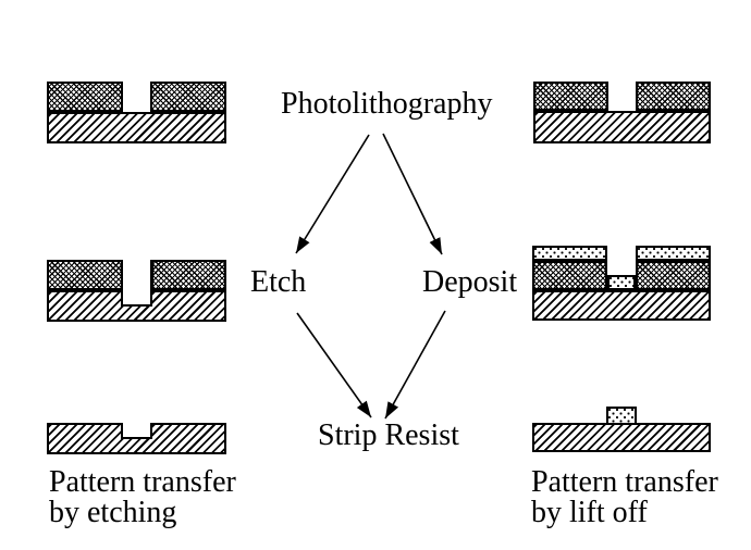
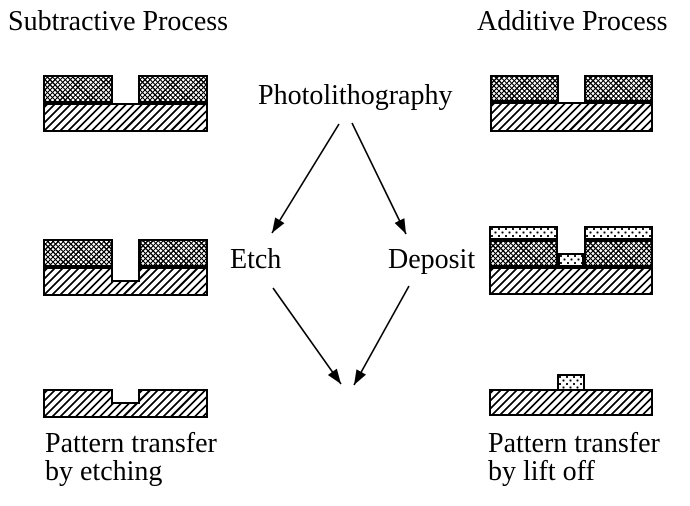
+ Subtractive Process
+ Additive Process
  Photolithography
  Etch
  Deposit
- Strip Resist
  Pattern transfer
  by etching
  Pattern transfer
  by lift off
